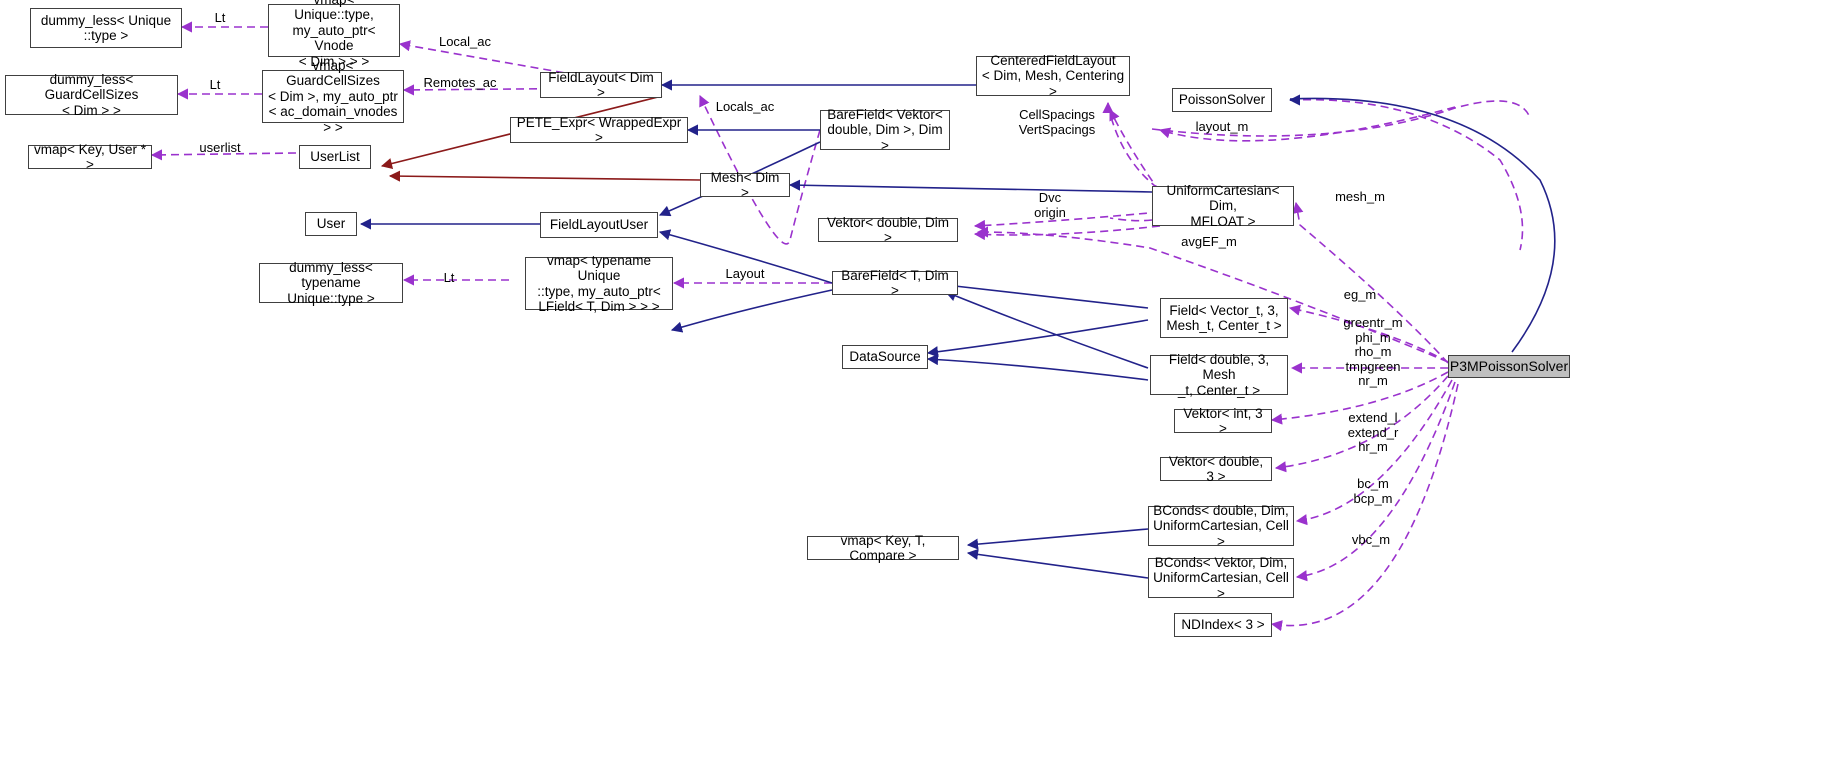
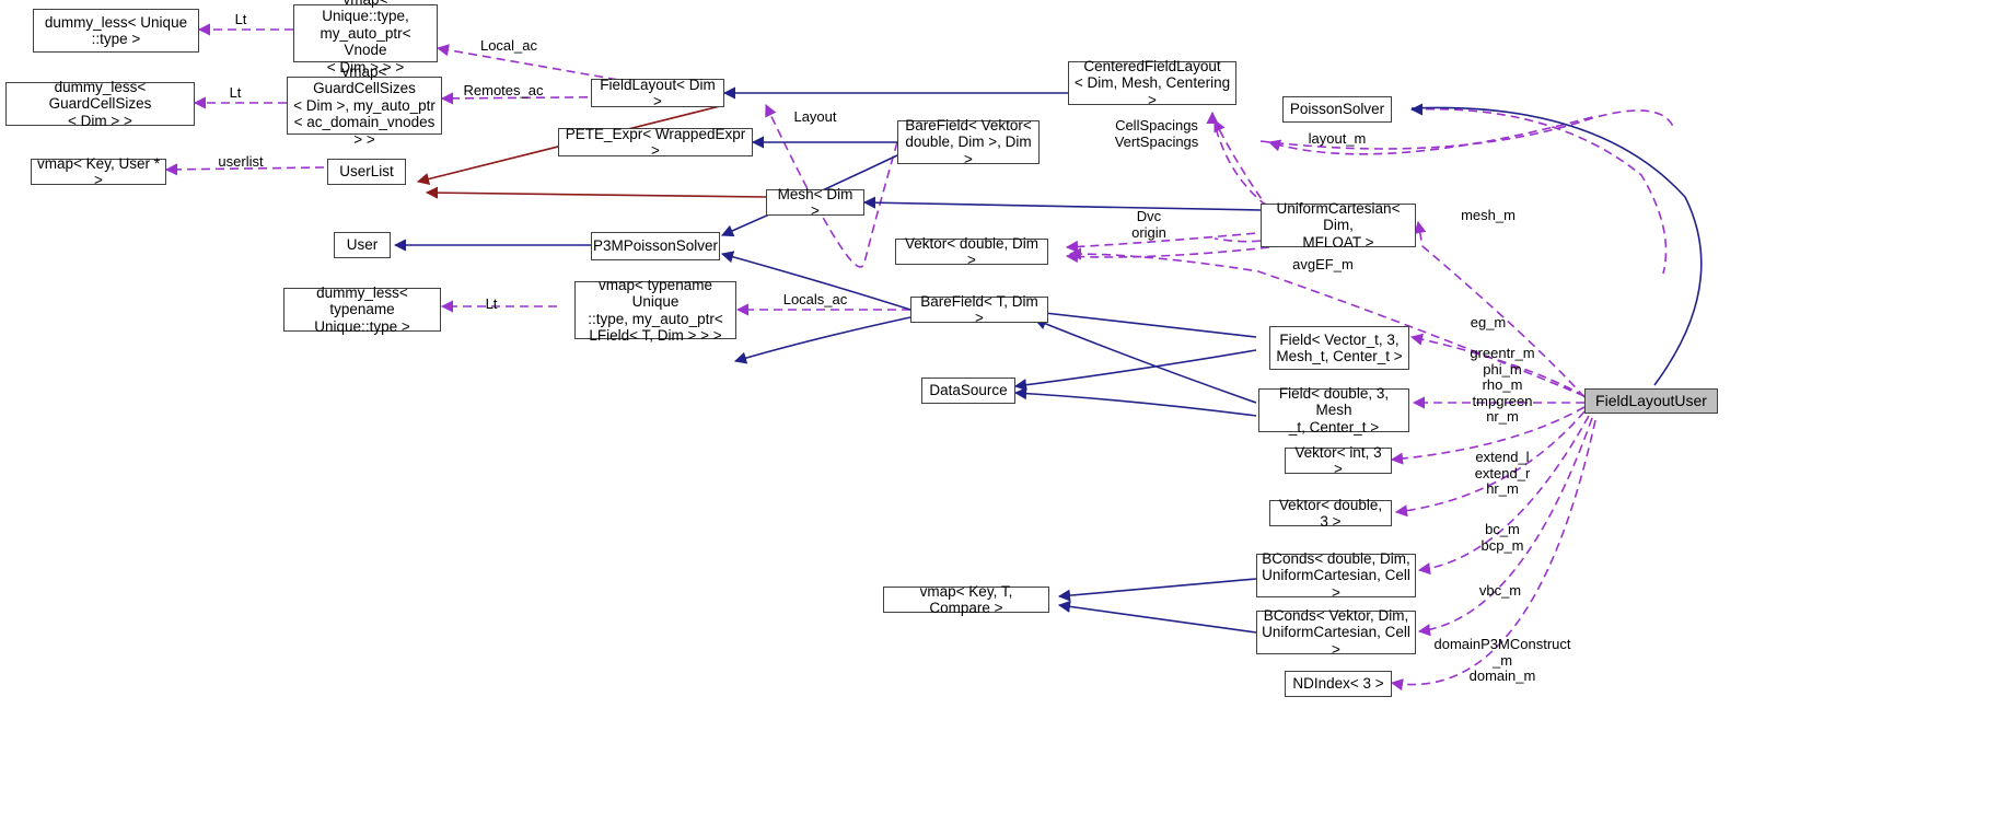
  dummy_less< Unique
  ::type >
  Unique::type,
  my_auto_ptr< Vnode
  dummy_less< GuardCellSizes
  < Dim > >
  vmap< GuardCellSizes
  < Dim >, my_auto_ptr
  < ac_domain_vnodes > >
  FieldLayout< Dim >
  PETE_Expr< WrappedExpr >
  vmap< Key, User * >
  UserList
  Mesh< Dim >
  User
- FieldLayoutUser
+ P3MPoissonSolver
  BareField< Vektor<
  double, Dim >, Dim >
  CenteredFieldLayout
  < Dim, Mesh, Centering >
  PoissonSolver
  UniformCartesian< Dim,
  MFLOAT >
  Vektor< double, Dim >
  dummy_less< typename
  Unique::type >
  vmap< typename Unique
  ::type, my_auto_ptr<
  LField< T, Dim > > >
  BareField< T, Dim >
  DataSource
  Field< Vector_t, 3,
  Mesh_t, Center_t >
  Field< double, 3, Mesh
  _t, Center_t >
  Vektor< int, 3 >
  Vektor< double, 3 >
  vmap< Key, T, Compare >
  BConds< double, Dim,
  UniformCartesian, Cell >
  BConds< Vektor, Dim,
  UniformCartesian, Cell >
  NDIndex< 3 >
- P3MPoissonSolver
+ FieldLayoutUser
  Lt
  Local_ac
  Lt
  Remotes_ac
- Locals_ac
+ Layout
  userlist
  CellSpacings
  VertSpacings
  layout_m
  mesh_m
  Dvc
  origin
  avgEF_m
  Lt
- Layout
+ Locals_ac
  eg_m
  greentr_m
  phi_m
  rho_m
  tmpgreen
  nr_m
  extend_l
  extend_r
  hr_m
  bc_m
  bcp_m
  vbc_m
+ domainP3MConstruct
+ _m
+ domain_m
